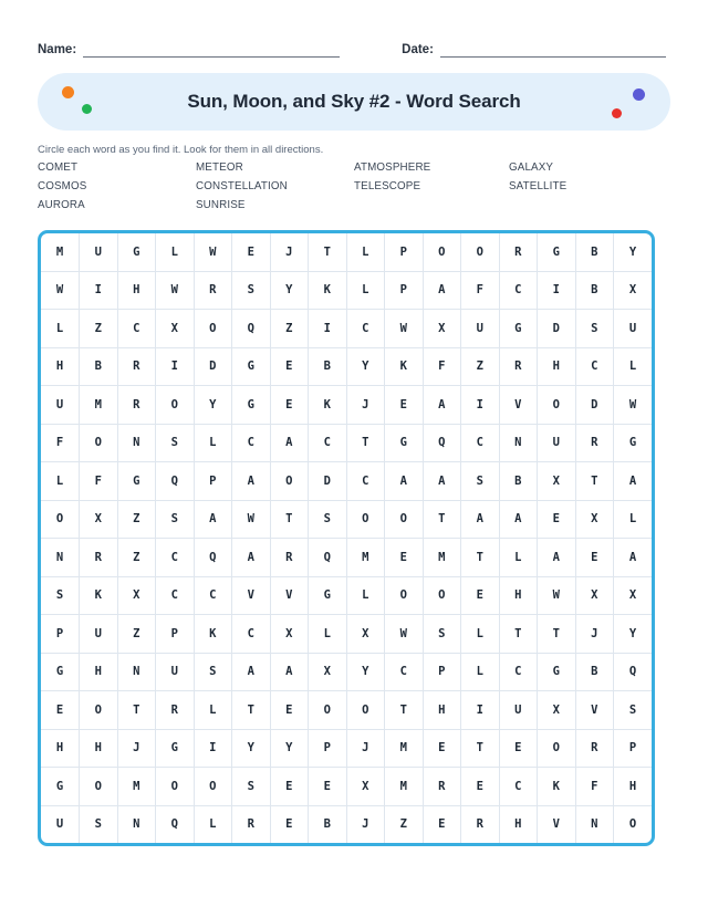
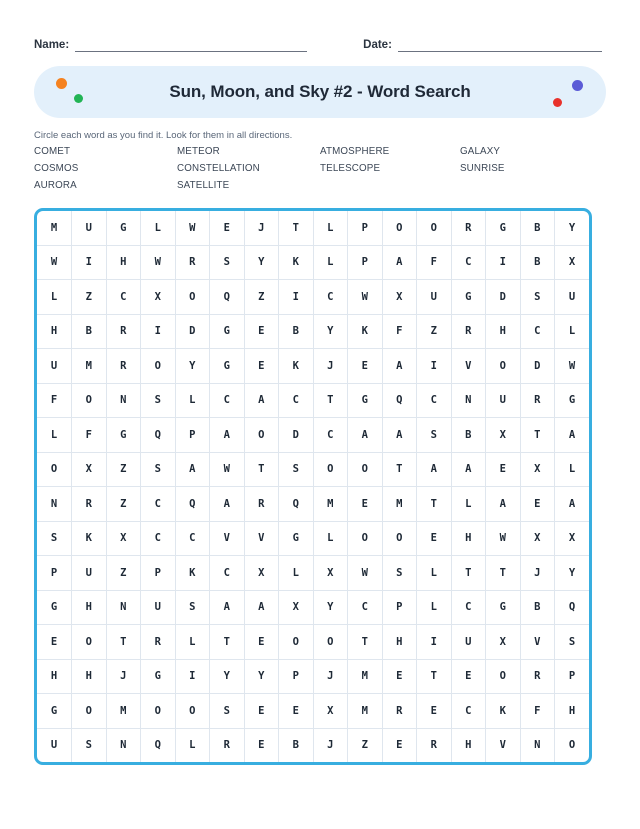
  Name:
  Date:
  Sun, Moon, and Sky #2 - Word Search
  Circle each word as you find it. Look for them in all directions.
  COMET
  METEOR
  ATMOSPHERE
  GALAXY
  COSMOS
  CONSTELLATION
  TELESCOPE
- SATELLITE
+ SUNRISE
  AURORA
- SUNRISE
+ SATELLITE
  M	U	G	L	W	E	J	T	L	P	O	O	R	G	B	Y
  W	I	H	W	R	S	Y	K	L	P	A	F	C	I	B	X
  L	Z	C	X	O	Q	Z	I	C	W	X	U	G	D	S	U
  H	B	R	I	D	G	E	B	Y	K	F	Z	R	H	C	L
  U	M	R	O	Y	G	E	K	J	E	A	I	V	O	D	W
  F	O	N	S	L	C	A	C	T	G	Q	C	N	U	R	G
  L	F	G	Q	P	A	O	D	C	A	A	S	B	X	T	A
  O	X	Z	S	A	W	T	S	O	O	T	A	A	E	X	L
  N	R	Z	C	Q	A	R	Q	M	E	M	T	L	A	E	A
  S	K	X	C	C	V	V	G	L	O	O	E	H	W	X	X
  P	U	Z	P	K	C	X	L	X	W	S	L	T	T	J	Y
  G	H	N	U	S	A	A	X	Y	C	P	L	C	G	B	Q
  E	O	T	R	L	T	E	O	O	T	H	I	U	X	V	S
  H	H	J	G	I	Y	Y	P	J	M	E	T	E	O	R	P
  G	O	M	O	O	S	E	E	X	M	R	E	C	K	F	H
  U	S	N	Q	L	R	E	B	J	Z	E	R	H	V	N	O
